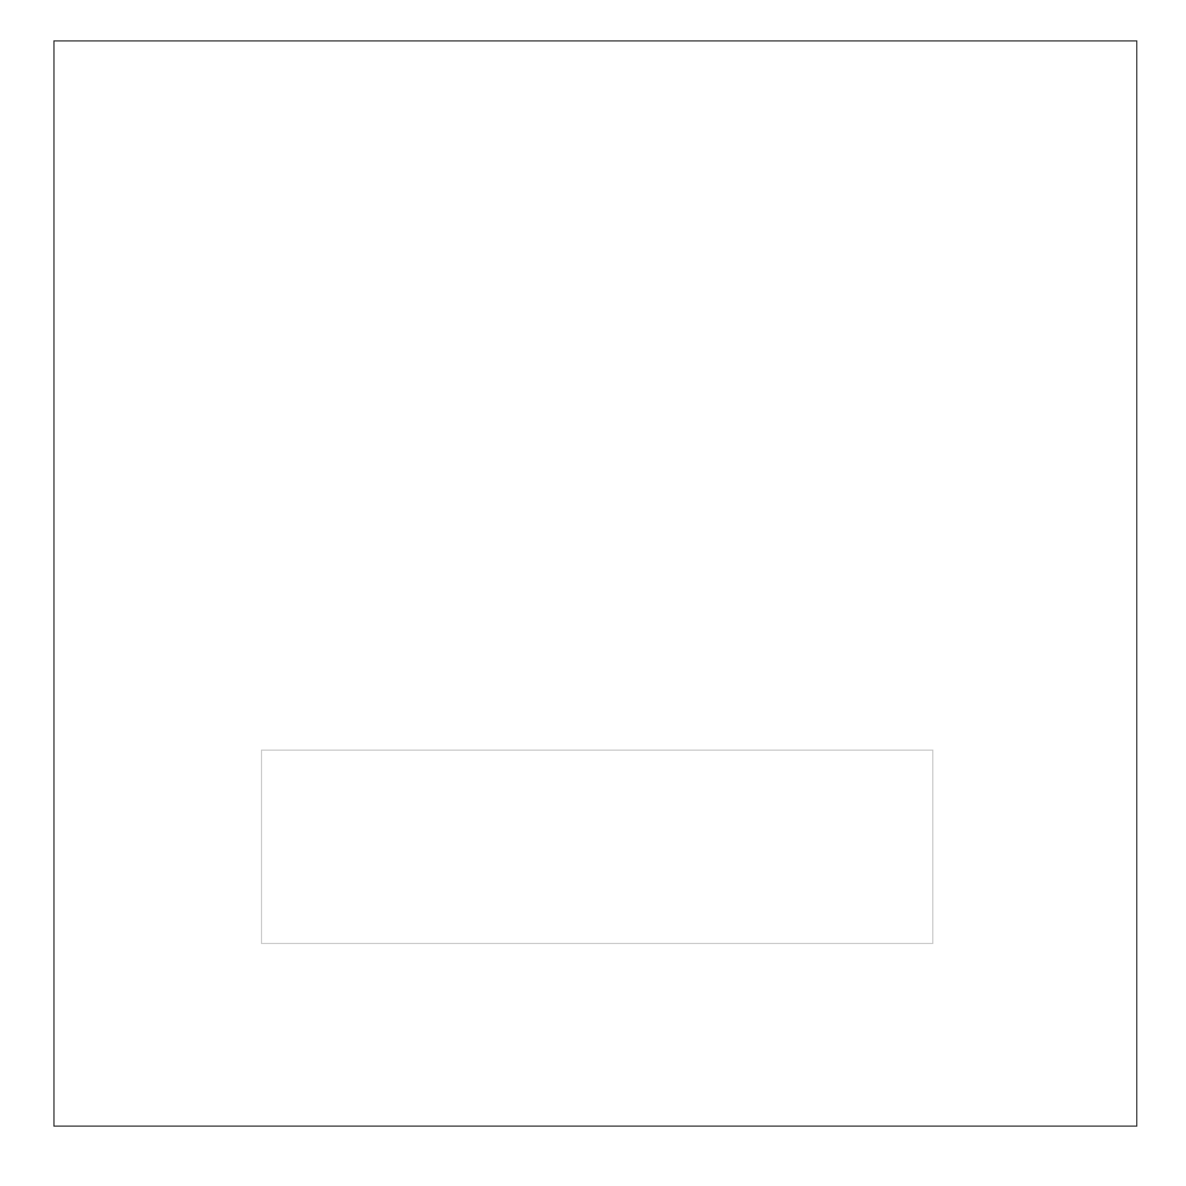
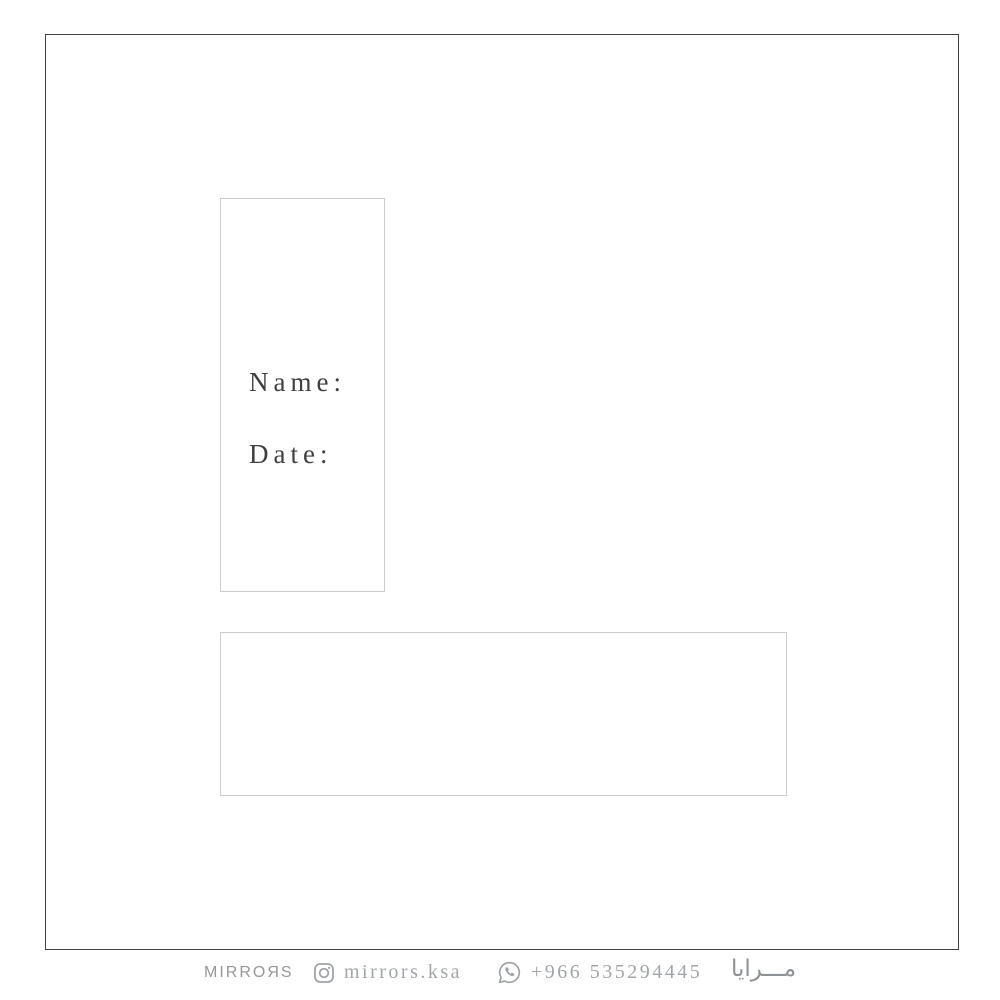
+ Name:
+ Date:
+ MIRROЯS
+ mirrors.ksa
+ +966 535294445
+ مـــرايا
